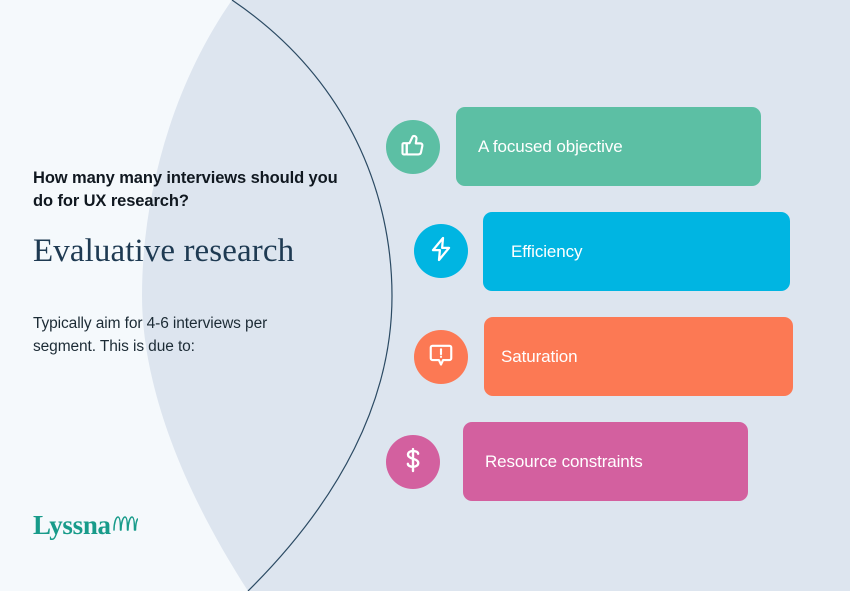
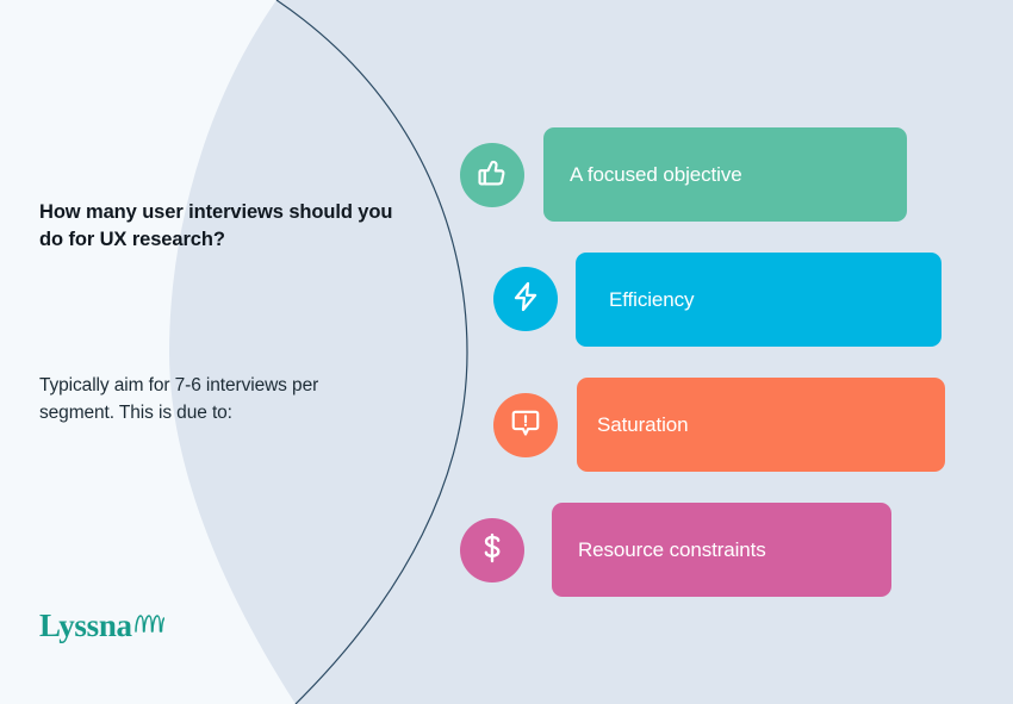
- How many many interviews should you do for UX research?
+ How many user interviews should you do for UX research?
- Evaluative research
- Typically aim for 4-6 interviews per segment. This is due to:
+ Typically aim for 7-6 interviews per segment. This is due to:
  Lyssna
  A focused objective
  Efficiency
  Saturation
  Resource constraints
